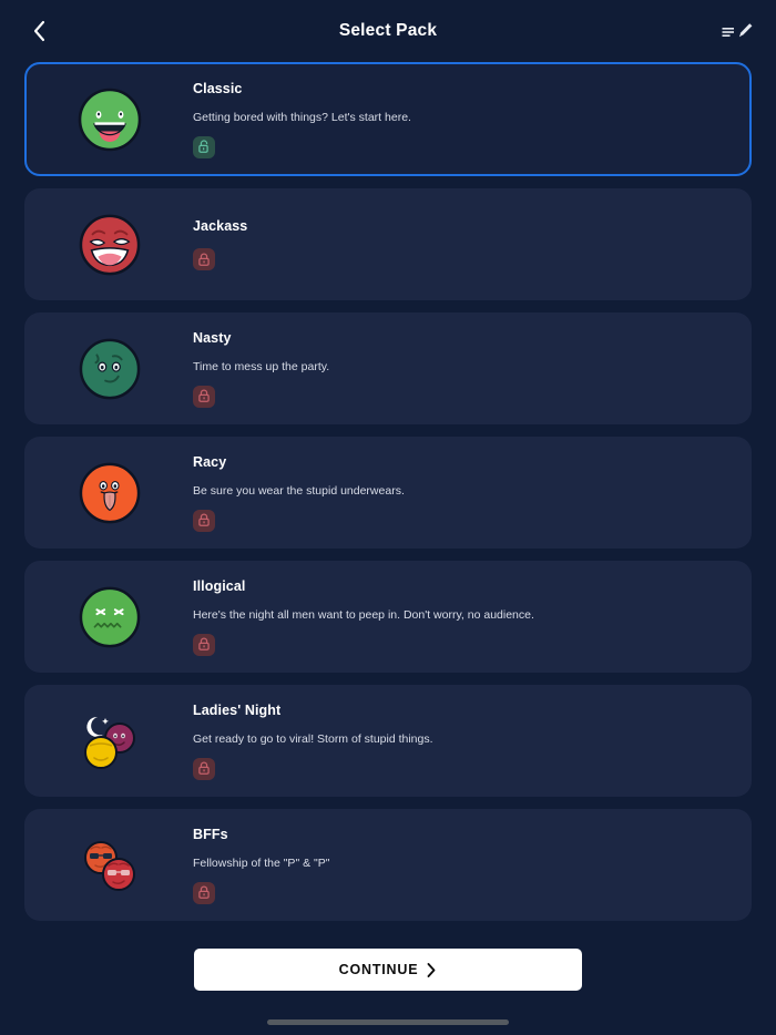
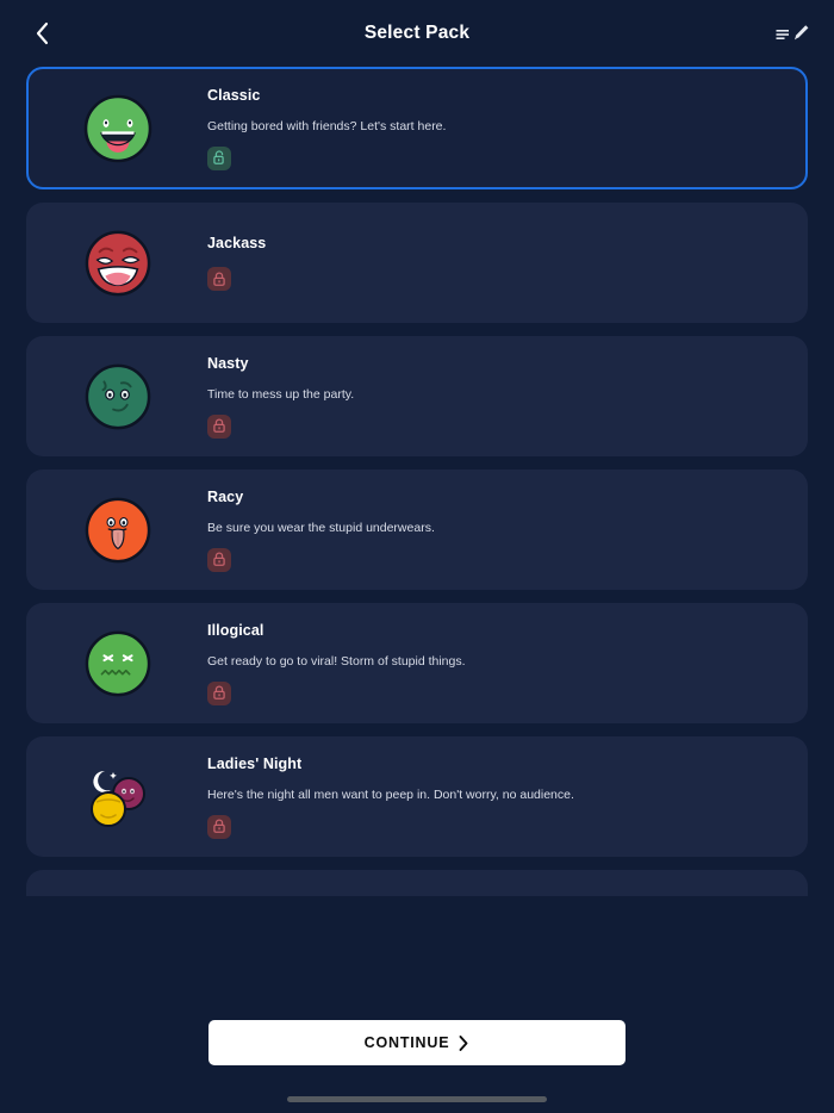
  Select Pack
  Classic
- Getting bored with things? Let's start here.
+ Getting bored with friends? Let's start here.
  Jackass
  Nasty
  Time to mess up the party.
  Racy
  Be sure you wear the stupid underwears.
  Illogical
- Here's the night all men want to peep in. Don't worry, no audience.
+ Get ready to go to viral! Storm of stupid things.
  Ladies' Night
- Get ready to go to viral! Storm of stupid things.
+ Here's the night all men want to peep in. Don't worry, no audience.
- BFFs
- Fellowship of the "P" & "P"
  CONTINUE
